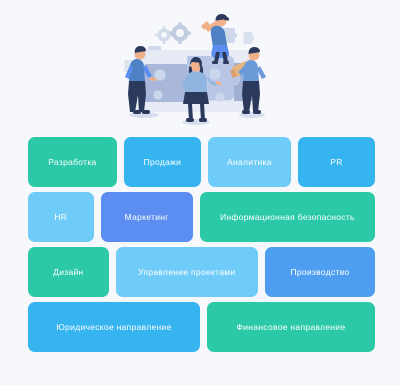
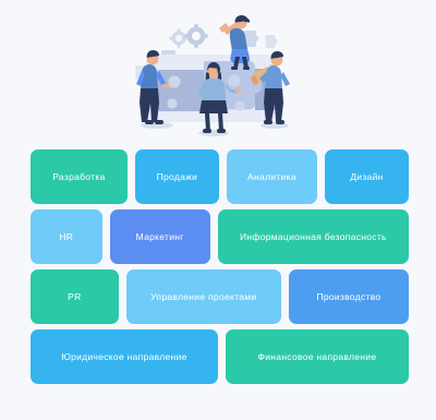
  Разработка
  Продажи
  Аналитика
- PR
+ Дизайн
  HR
  Маркетинг
  Информационная безопасность
- Дизайн
+ PR
  Управление проектами
  Производство
  Юридическое направление
  Финансовое направление
